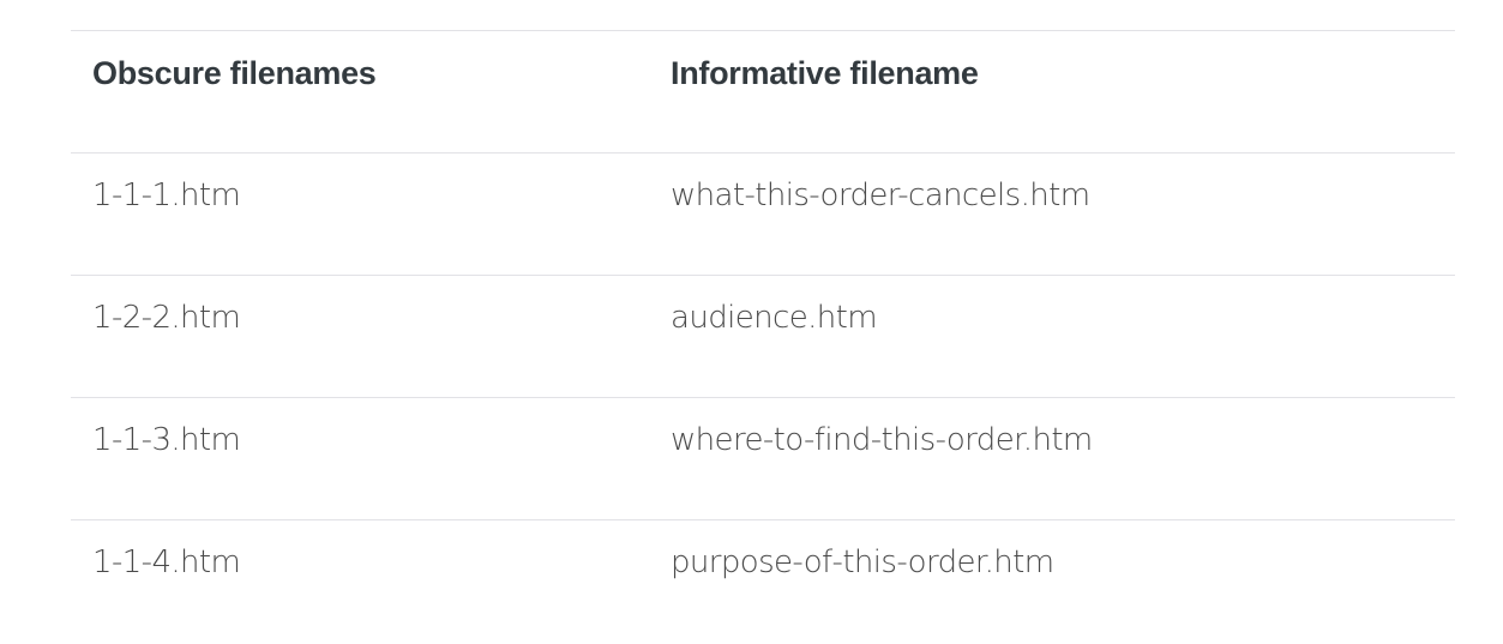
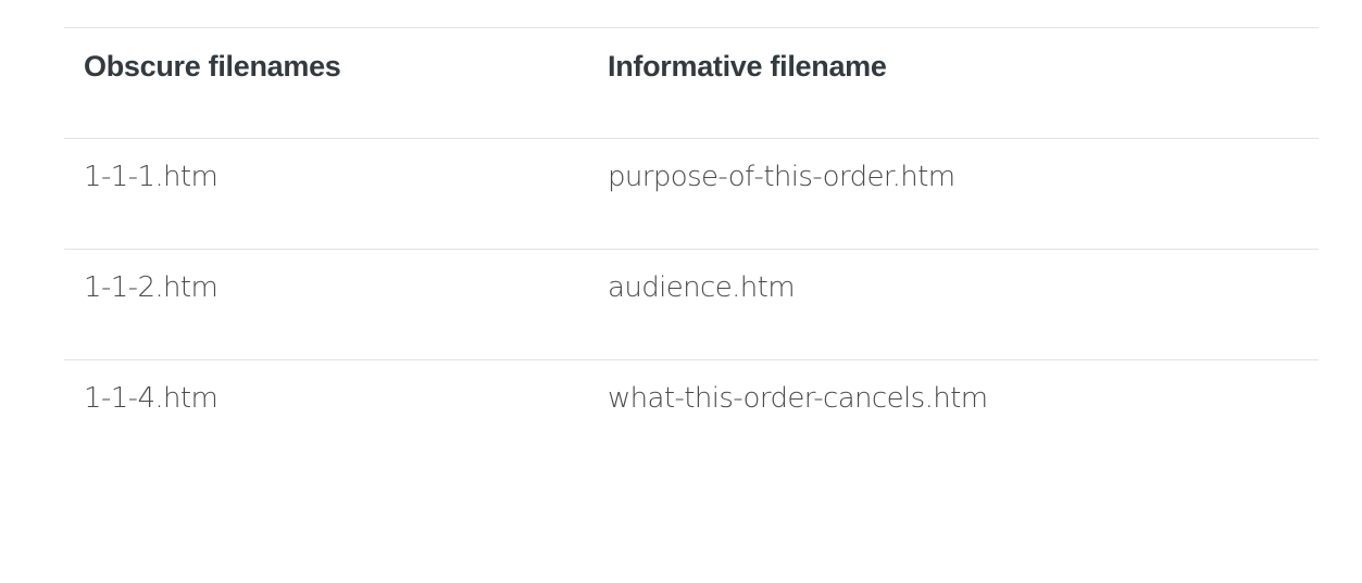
  Obscure filenames	Informative filename
- 1-1-1.htm	what-this-order-cancels.htm
+ 1-1-1.htm	purpose-of-this-order.htm
- 1-2-2.htm	audience.htm
+ 1-1-2.htm	audience.htm
- 1-1-3.htm	where-to-find-this-order.htm
- 1-1-4.htm	purpose-of-this-order.htm
+ 1-1-4.htm	what-this-order-cancels.htm
